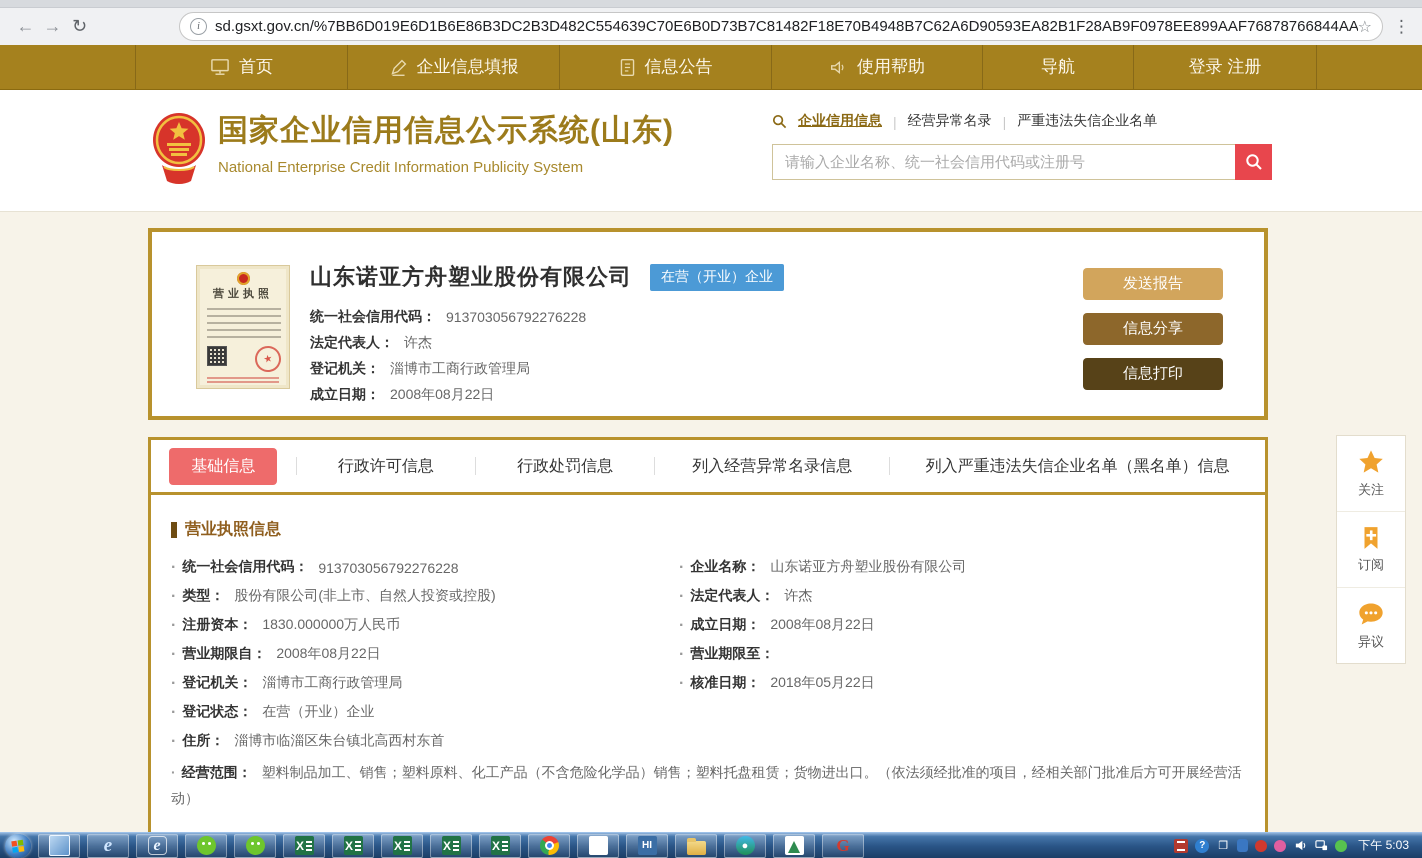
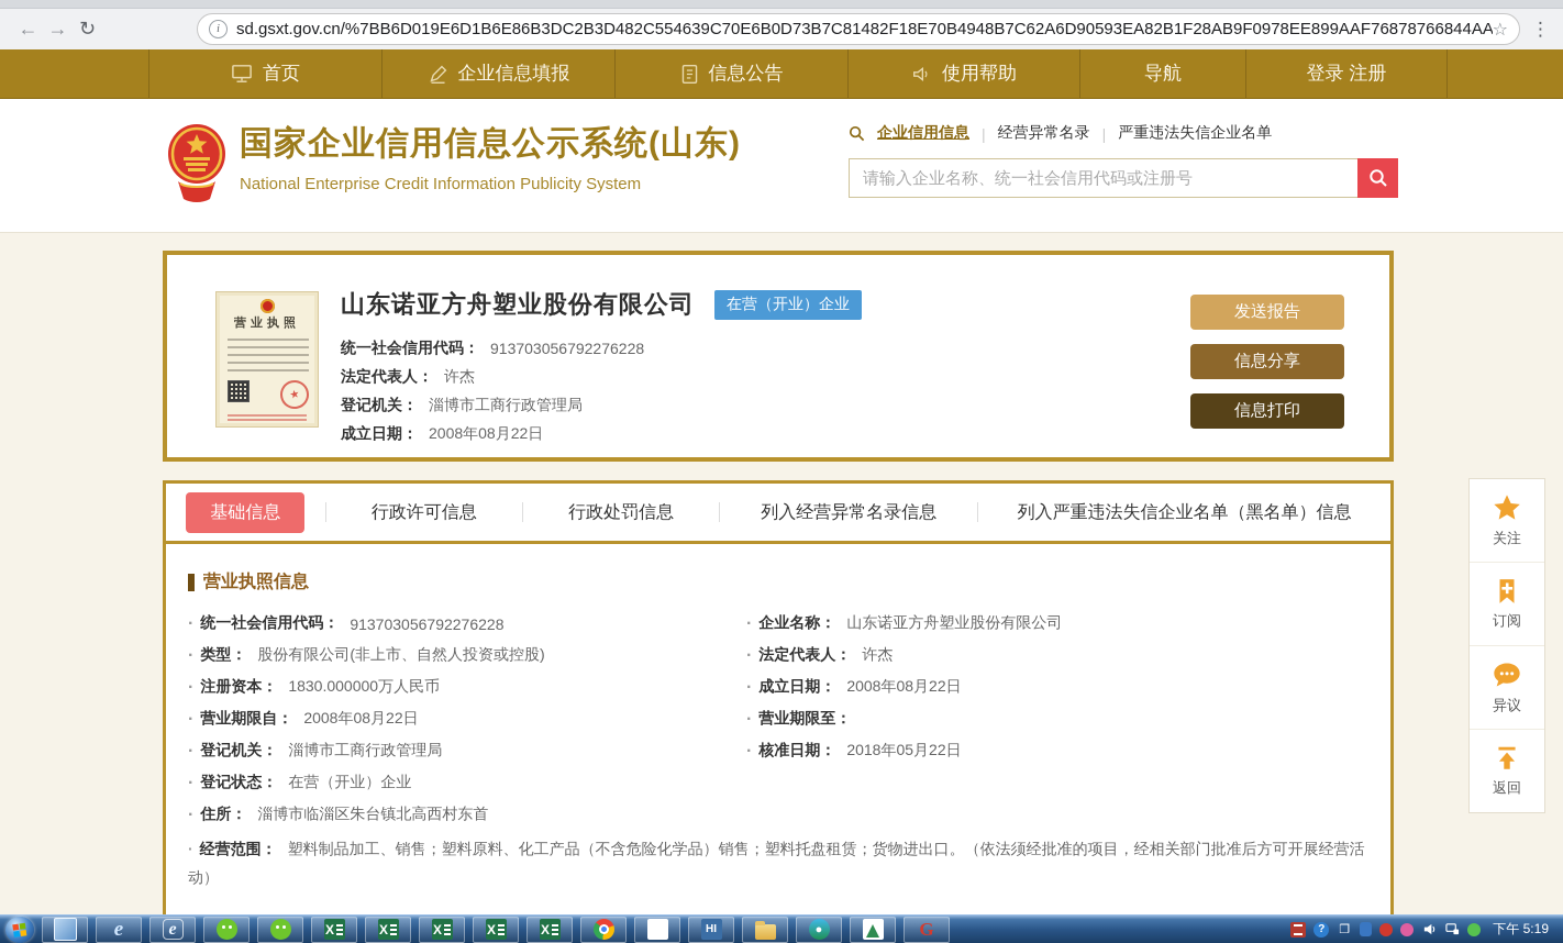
  ←
  →
  ↻
  i
  sd.gsxt.gov.cn/%7BB6D019E6D1B6E86B3DC2B3D482C554639C70E6B0D73B7C81482F18E70B4948B7C62A6D90593EA82B1F28AB9F0978EE899AAF76878766844AA
  ☆
  ⋮
  首页
  企业信息填报
  信息公告
  使用帮助
  导航
  登录 注册
  国家企业信用信息公示系统(山东)
  National Enterprise Credit Information Publicity System
  企业信用信息
  |
  经营异常名录
  |
  严重违法失信企业名单
  请输入企业名称、统一社会信用代码或注册号
  营业执照
  山东诺亚方舟塑业股份有限公司
  在营（开业）企业
  统一社会信用代码：
  913703056792276228
  法定代表人：
  许杰
  登记机关：
  淄博市工商行政管理局
  成立日期：
  2008年08月22日
  发送报告
  信息分享
  信息打印
  基础信息
  行政许可信息
  行政处罚信息
  列入经营异常名录信息
  列入严重违法失信企业名单（黑名单）信息
  营业执照信息
  ·
  统一社会信用代码：
  913703056792276228
  ·
  企业名称：
  山东诺亚方舟塑业股份有限公司
  ·
  类型：
  股份有限公司(非上市、自然人投资或控股)
  ·
  法定代表人：
  许杰
  ·
  注册资本：
  1830.000000万人民币
  ·
  成立日期：
  2008年08月22日
  ·
  营业期限自：
  2008年08月22日
  ·
  营业期限至：
  ·
  登记机关：
  淄博市工商行政管理局
  ·
  核准日期：
  2018年05月22日
  ·
  登记状态：
  在营（开业）企业
  ·
  住所：
  淄博市临淄区朱台镇北高西村东首
  · 经营范围： 塑料制品加工、销售；塑料原料、化工产品（不含危险化学品）销售；塑料托盘租赁；货物进出口。（依法须经批准的项目，经相关部门批准后方可开展经营活动）
  关注
  订阅
  异议
+ 返回
  e
  e
  X
  X
  X
  X
  X
  HI
  ●
  G
  ?
  ❐
- 下午 5:03
+ 下午 5:19
